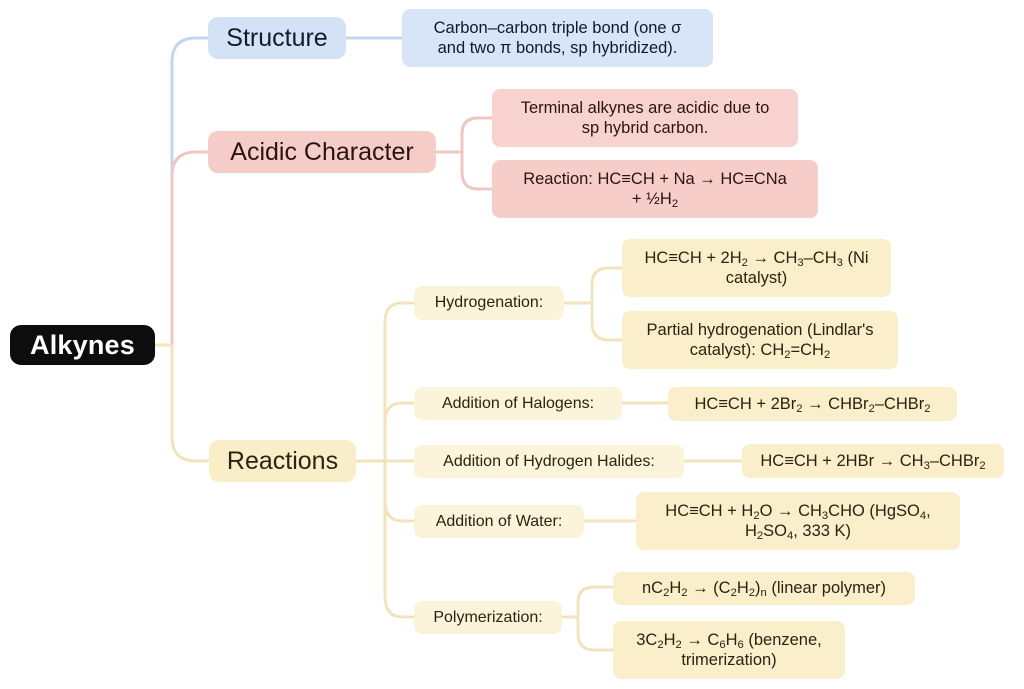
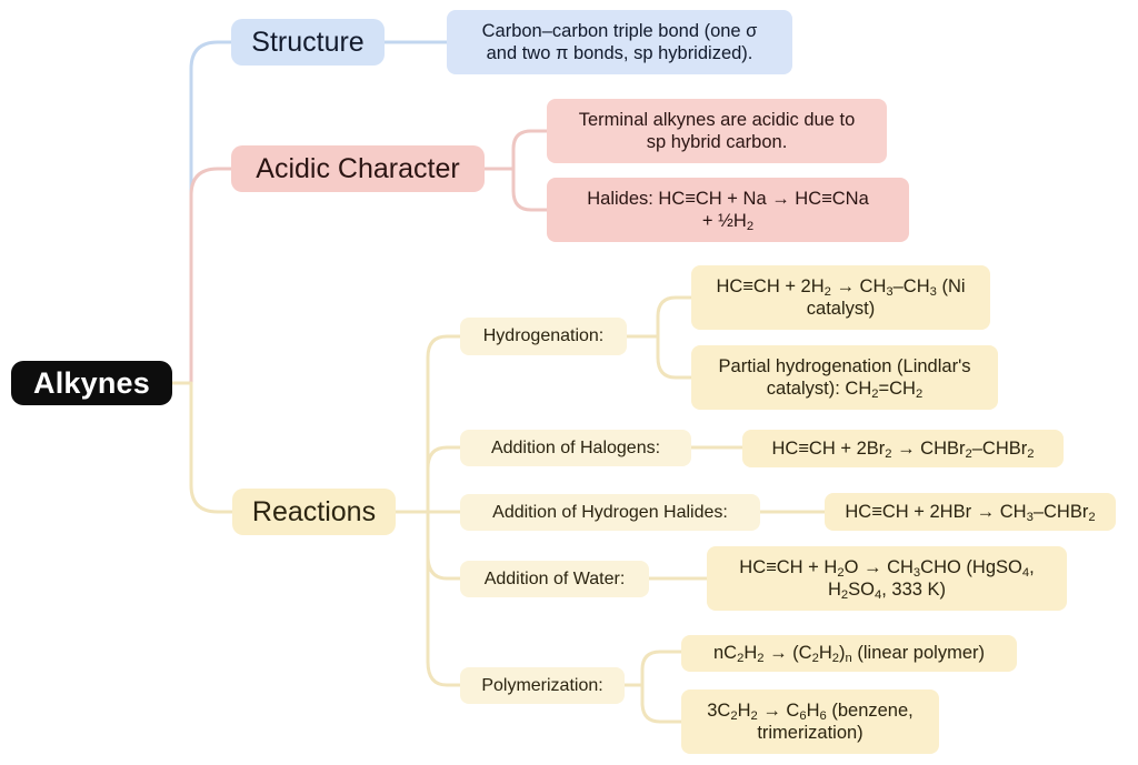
  Alkynes
  Structure
  Acidic Character
  Reactions
  Carbon–carbon triple bond (one σ
  and two π bonds, sp hybridized).
  Terminal alkynes are acidic due to
  sp hybrid carbon.
- Reaction: HC≡CH + Na → HC≡CNa
+ Halides: HC≡CH + Na → HC≡CNa
  + ½H2
  Hydrogenation:
  Addition of Halogens:
  Addition of Hydrogen Halides:
  Addition of Water:
  Polymerization:
  HC≡CH + 2H2 → CH3–CH3 (Ni
  catalyst)
  Partial hydrogenation (Lindlar's
  catalyst): CH2=CH2
  HC≡CH + 2Br2 → CHBr2–CHBr2
  HC≡CH + 2HBr → CH3–CHBr2
  HC≡CH + H2O → CH3CHO (HgSO4,
  H2SO4, 333 K)
  nC2H2 → (C2H2)n (linear polymer)
  3C2H2 → C6H6 (benzene,
  trimerization)
